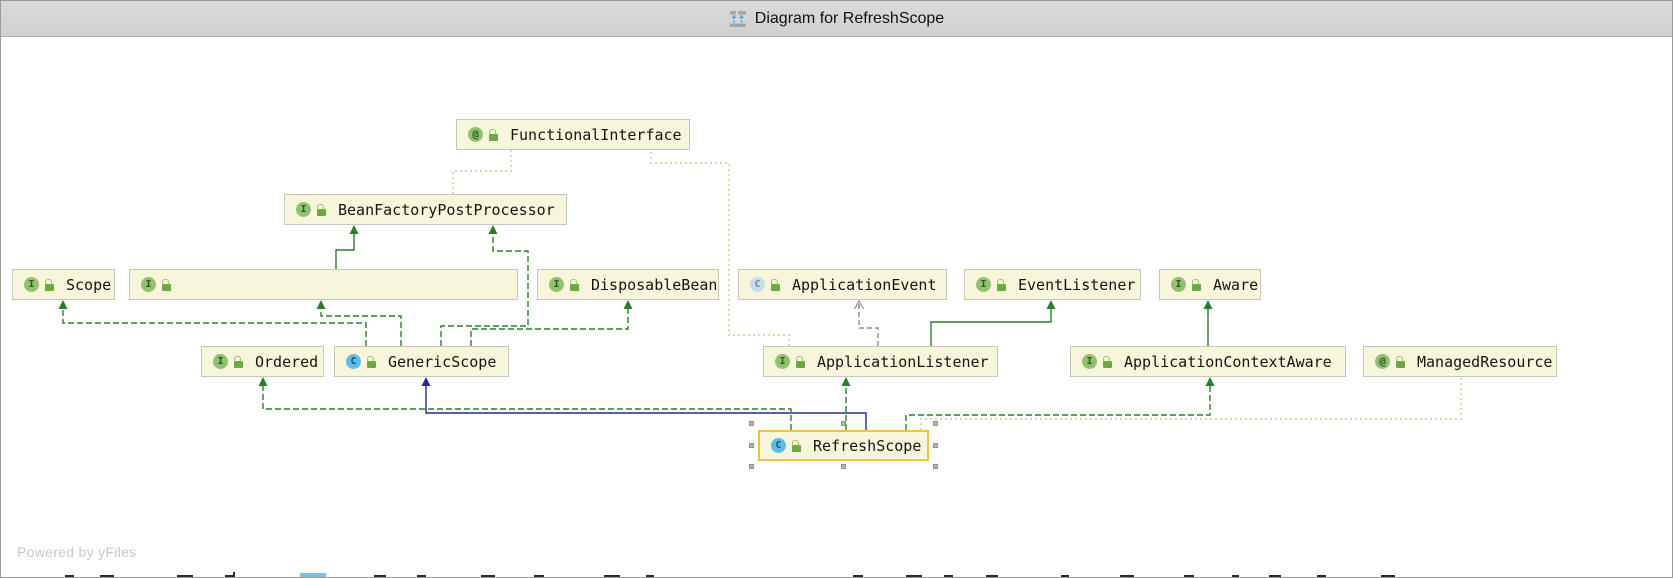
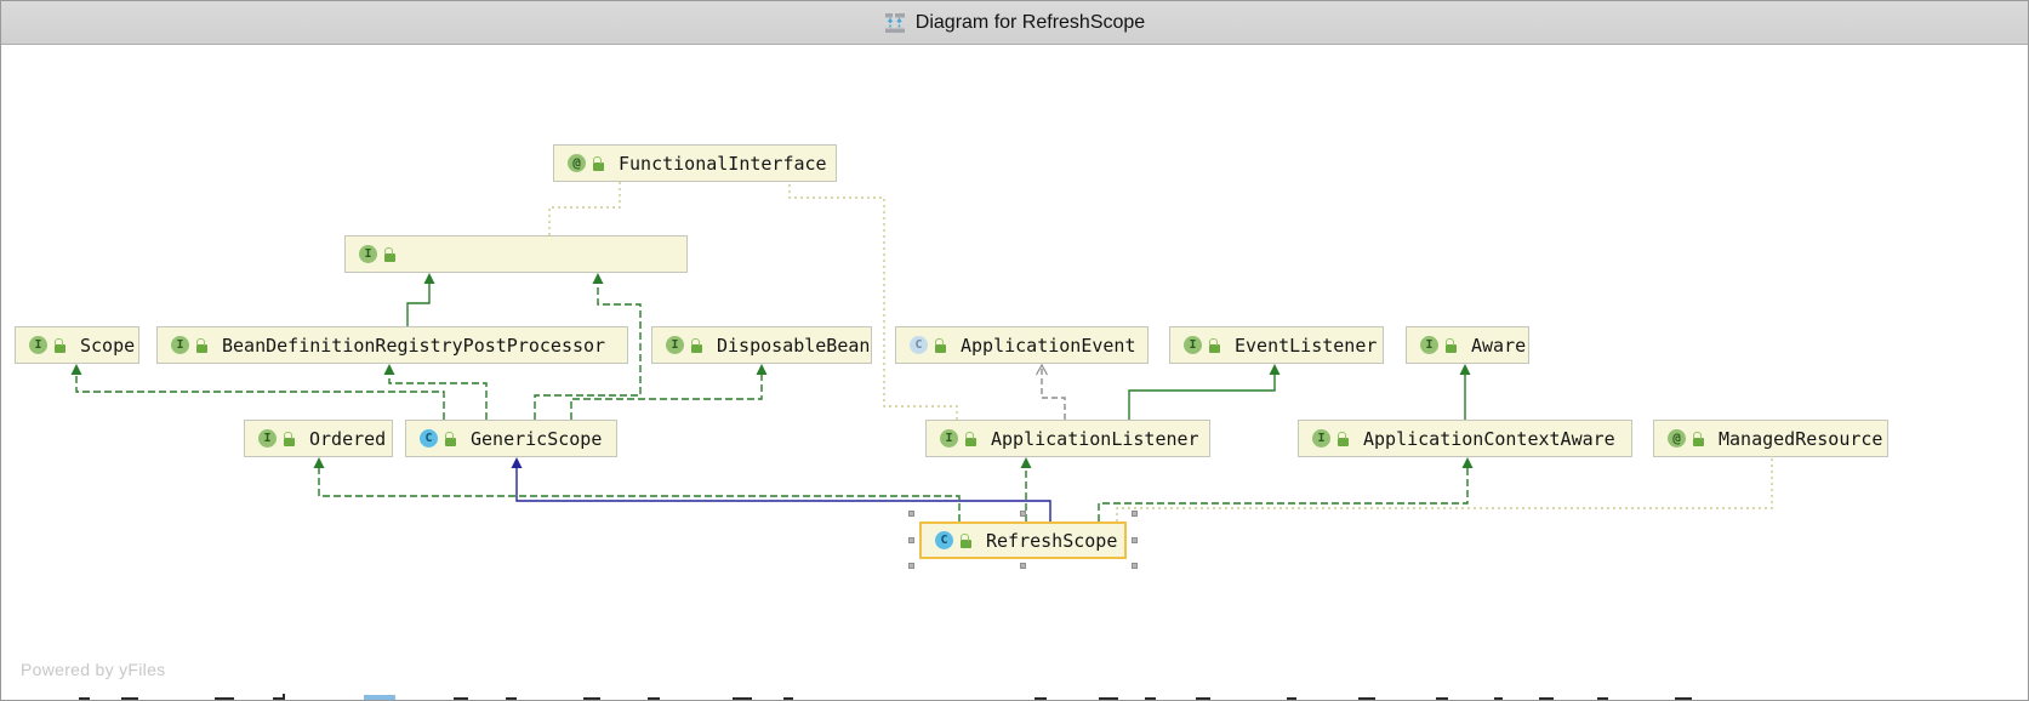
  Diagram for RefreshScope
  @
  FunctionalInterface
  I
- BeanFactoryPostProcessor
  I
  Scope
  I
+ BeanDefinitionRegistryPostProcessor
  I
  DisposableBean
  C
  ApplicationEvent
  I
  EventListener
  I
  Aware
  I
  Ordered
  C
  GenericScope
  I
  ApplicationListener
  I
  ApplicationContextAware
  @
  ManagedResource
  C
  RefreshScope
  Powered by yFiles
